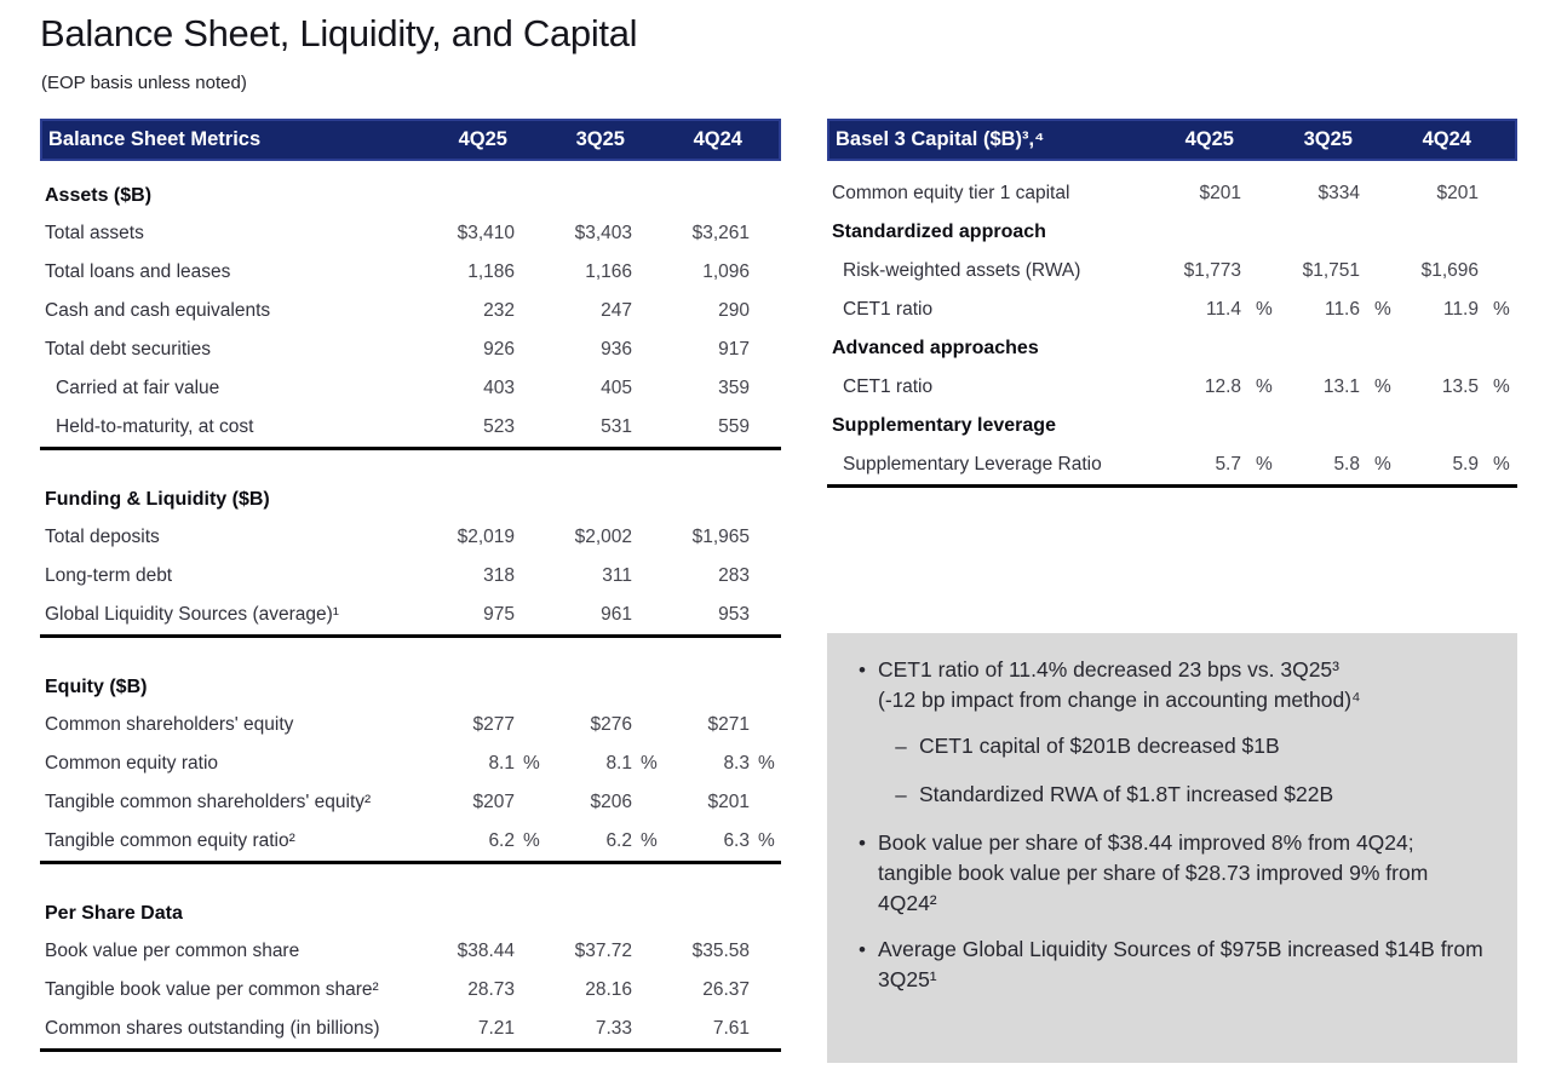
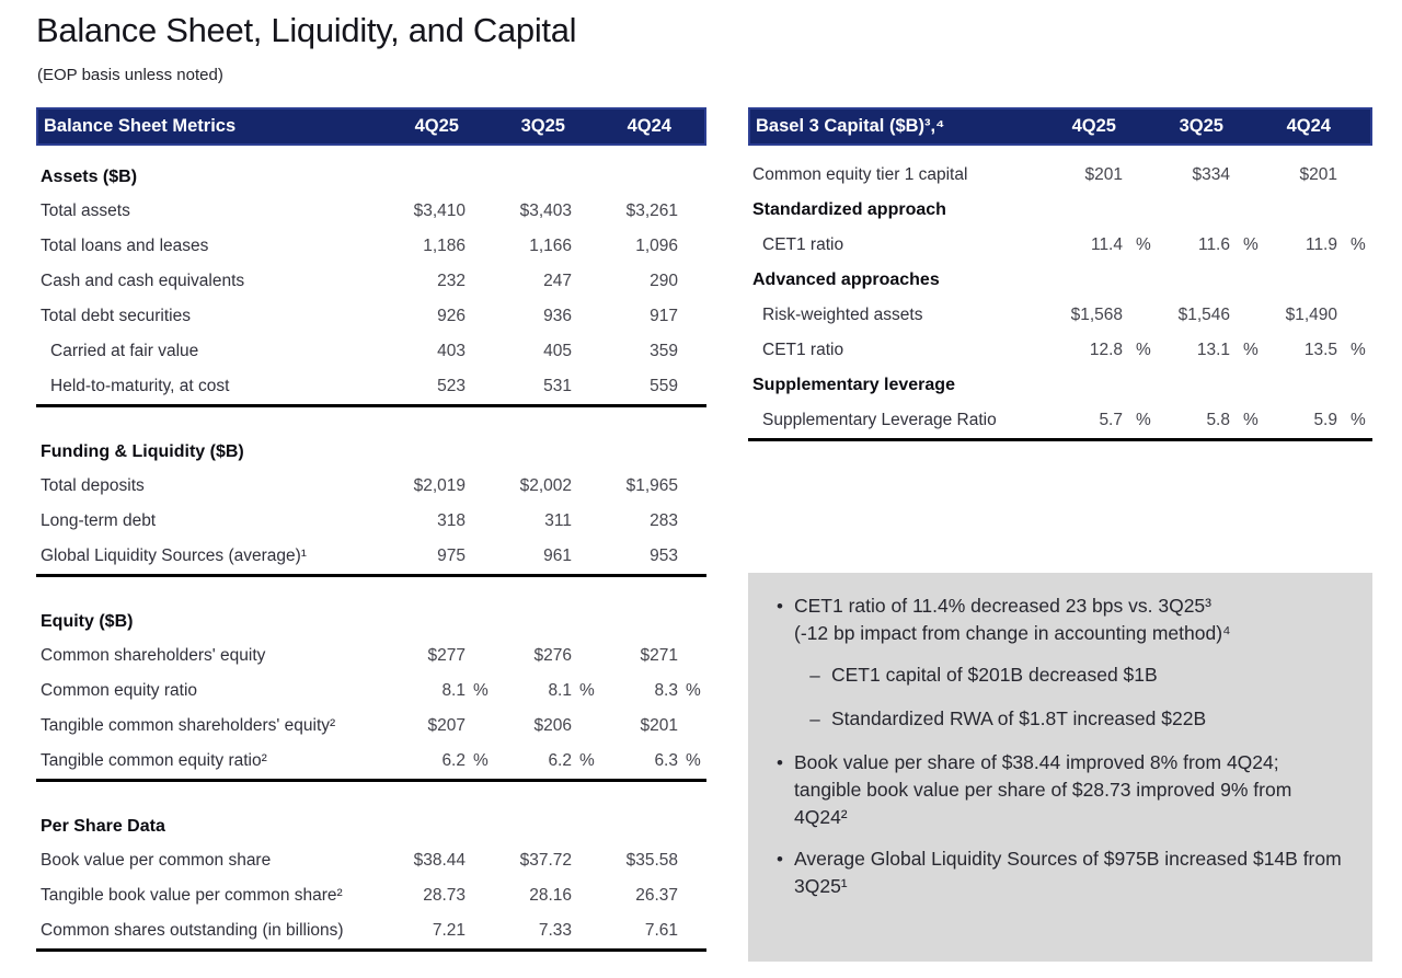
  Balance Sheet, Liquidity, and Capital
  (EOP basis unless noted)
  Balance Sheet Metrics
  4Q25
  3Q25
  4Q24
  Assets ($B)
  Total assets
  $3,410
  $3,403
  $3,261
  Total loans and leases
  1,186
  1,166
  1,096
  Cash and cash equivalents
  232
  247
  290
  Total debt securities
  926
  936
  917
  Carried at fair value
  403
  405
  359
  Held-to-maturity, at cost
  523
  531
  559
  Funding & Liquidity ($B)
  Total deposits
  $2,019
  $2,002
  $1,965
  Long-term debt
  318
  311
  283
  Global Liquidity Sources (average)¹
  975
  961
  953
  Equity ($B)
  Common shareholders' equity
  $277
  $276
  $271
  Common equity ratio
  8.1
  %
  8.1
  %
  8.3
  %
  Tangible common shareholders' equity²
  $207
  $206
  $201
  Tangible common equity ratio²
  6.2
  %
  6.2
  %
  6.3
  %
  Per Share Data
  Book value per common share
  $38.44
  $37.72
  $35.58
  Tangible book value per common share²
  28.73
  28.16
  26.37
  Common shares outstanding (in billions)
  7.21
  7.33
  7.61
  Basel 3 Capital ($B)³,⁴
  4Q25
  3Q25
  4Q24
  Common equity tier 1 capital
  $201
  $334
  $201
  Standardized approach
- Risk-weighted assets (RWA)
- $1,773
- $1,751
- $1,696
  CET1 ratio
  11.4
  %
  11.6
  %
  11.9
  %
  Advanced approaches
+ Risk-weighted assets
+ $1,568
+ $1,546
+ $1,490
  CET1 ratio
  12.8
  %
  13.1
  %
  13.5
  %
  Supplementary leverage
  Supplementary Leverage Ratio
  5.7
  %
  5.8
  %
  5.9
  %
  •
  CET1 ratio of 11.4% decreased 23 bps vs. 3Q25³
  (-12 bp impact from change in accounting method)⁴
  –
  CET1 capital of $201B decreased $1B
  –
  Standardized RWA of $1.8T increased $22B
  •
  Book value per share of $38.44 improved 8% from 4Q24; tangible book value per share of $28.73 improved 9% from 4Q24²
  •
  Average Global Liquidity Sources of $975B increased $14B from 3Q25¹
